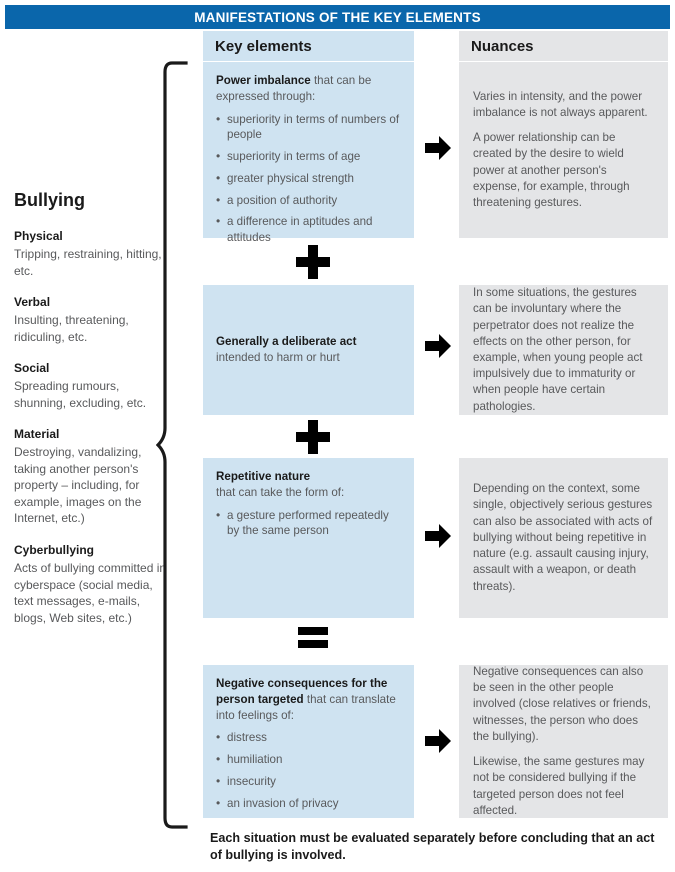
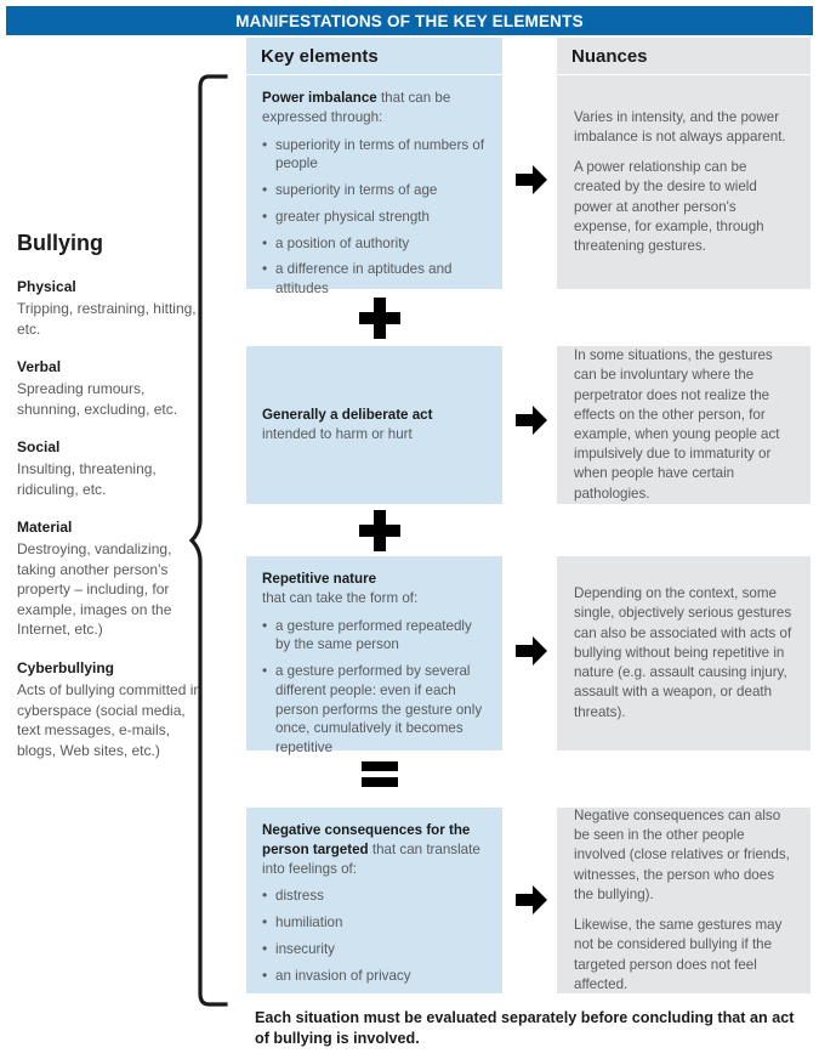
  MANIFESTATIONS OF THE KEY ELEMENTS
  Key elements
  Nuances
  Bullying
  Physical
  Tripping, restraining, hitting, etc.
  Verbal
- Insulting, threatening, ridiculing, etc.
+ Spreading rumours, shunning, excluding, etc.
  Social
- Spreading rumours, shunning, excluding, etc.
+ Insulting, threatening, ridiculing, etc.
  Material
  Destroying, vandalizing, taking another person's property – including, for example, images on the Internet, etc.)
  Cyberbullying
  Acts of bullying committed in cyberspace (social media, text messages, e-mails, blogs, Web sites, etc.)
  Power imbalance that can be expressed through:
  superiority in terms of numbers of people
  superiority in terms of age
  greater physical strength
  a position of authority
  a difference in aptitudes and attitudes
  Varies in intensity, and the power imbalance is not always apparent.
  A power relationship can be created by the desire to wield power at another person's expense, for example, through threatening gestures.
  Generally a deliberate act
  intended to harm or hurt
  In some situations, the gestures can be involuntary where the perpetrator does not realize the effects on the other person, for example, when young people act impulsively due to immaturity or when people have certain pathologies.
  Repetitive nature
  that can take the form of:
  a gesture performed repeatedly by the same person
+ a gesture performed by several different people: even if each person performs the gesture only once, cumulatively it becomes repetitive
  Depending on the context, some single, objectively serious gestures can also be associated with acts of bullying without being repetitive in nature (e.g. assault causing injury, assault with a weapon, or death threats).
  Negative consequences for the person targeted that can translate into feelings of:
  distress
  humiliation
  insecurity
  an invasion of privacy
  Negative consequences can also be seen in the other people involved (close relatives or friends, witnesses, the person who does the bullying).
  Likewise, the same gestures may not be considered bullying if the targeted person does not feel affected.
  Each situation must be evaluated separately before concluding that an act of bullying is involved.
